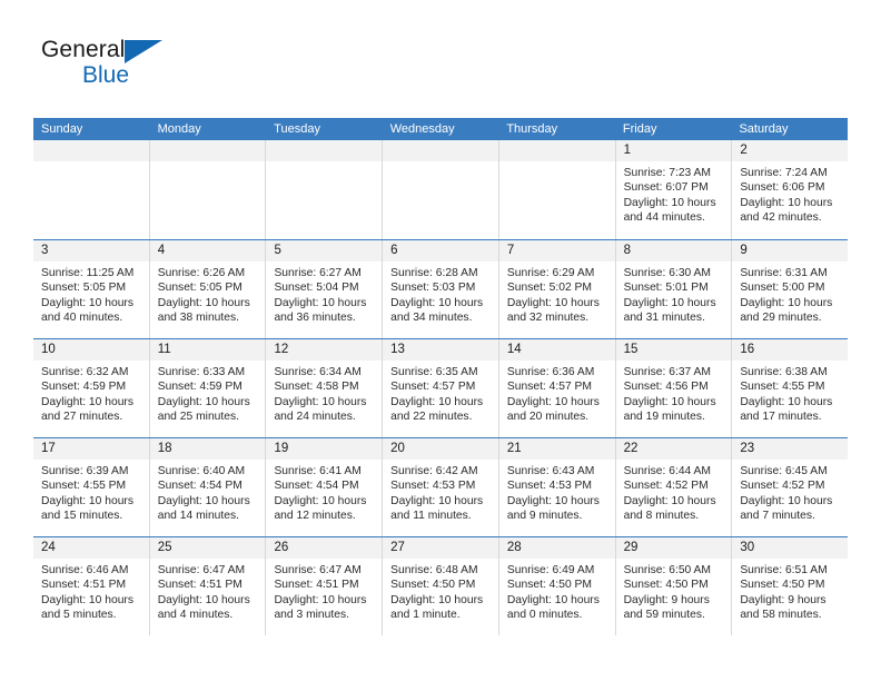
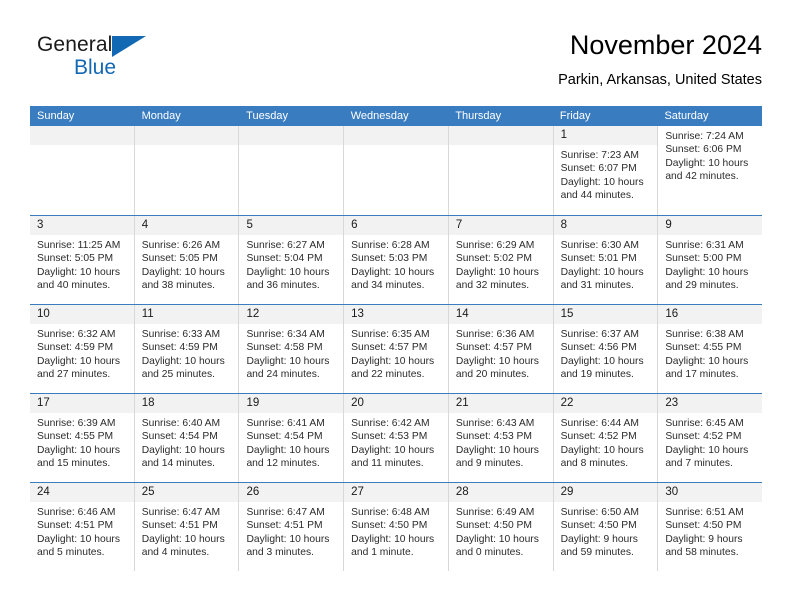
  General
  Blue
+ November 2024
+ Parkin, Arkansas, United States
  Sunday
  Monday
  Tuesday
  Wednesday
  Thursday
  Friday
  Saturday
  1
  Sunrise: 7:23 AM
  Sunset: 6:07 PM
  Daylight: 10 hours
  and 44 minutes.
- 2
  Sunrise: 7:24 AM
  Sunset: 6:06 PM
  Daylight: 10 hours
  and 42 minutes.
  3
  Sunrise: 11:25 AM
  Sunset: 5:05 PM
  Daylight: 10 hours
  and 40 minutes.
  4
  Sunrise: 6:26 AM
  Sunset: 5:05 PM
  Daylight: 10 hours
  and 38 minutes.
  5
  Sunrise: 6:27 AM
  Sunset: 5:04 PM
  Daylight: 10 hours
  and 36 minutes.
  6
  Sunrise: 6:28 AM
  Sunset: 5:03 PM
  Daylight: 10 hours
  and 34 minutes.
  7
  Sunrise: 6:29 AM
  Sunset: 5:02 PM
  Daylight: 10 hours
  and 32 minutes.
  8
  Sunrise: 6:30 AM
  Sunset: 5:01 PM
  Daylight: 10 hours
  and 31 minutes.
  9
  Sunrise: 6:31 AM
  Sunset: 5:00 PM
  Daylight: 10 hours
  and 29 minutes.
  10
  Sunrise: 6:32 AM
  Sunset: 4:59 PM
  Daylight: 10 hours
  and 27 minutes.
  11
  Sunrise: 6:33 AM
  Sunset: 4:59 PM
  Daylight: 10 hours
  and 25 minutes.
  12
  Sunrise: 6:34 AM
  Sunset: 4:58 PM
  Daylight: 10 hours
  and 24 minutes.
  13
  Sunrise: 6:35 AM
  Sunset: 4:57 PM
  Daylight: 10 hours
  and 22 minutes.
  14
  Sunrise: 6:36 AM
  Sunset: 4:57 PM
  Daylight: 10 hours
  and 20 minutes.
  15
  Sunrise: 6:37 AM
  Sunset: 4:56 PM
  Daylight: 10 hours
  and 19 minutes.
  16
  Sunrise: 6:38 AM
  Sunset: 4:55 PM
  Daylight: 10 hours
  and 17 minutes.
  17
  Sunrise: 6:39 AM
  Sunset: 4:55 PM
  Daylight: 10 hours
  and 15 minutes.
  18
  Sunrise: 6:40 AM
  Sunset: 4:54 PM
  Daylight: 10 hours
  and 14 minutes.
  19
  Sunrise: 6:41 AM
  Sunset: 4:54 PM
  Daylight: 10 hours
  and 12 minutes.
  20
  Sunrise: 6:42 AM
  Sunset: 4:53 PM
  Daylight: 10 hours
  and 11 minutes.
  21
  Sunrise: 6:43 AM
  Sunset: 4:53 PM
  Daylight: 10 hours
  and 9 minutes.
  22
  Sunrise: 6:44 AM
  Sunset: 4:52 PM
  Daylight: 10 hours
  and 8 minutes.
  23
  Sunrise: 6:45 AM
  Sunset: 4:52 PM
  Daylight: 10 hours
  and 7 minutes.
  24
  Sunrise: 6:46 AM
  Sunset: 4:51 PM
  Daylight: 10 hours
  and 5 minutes.
  25
  Sunrise: 6:47 AM
  Sunset: 4:51 PM
  Daylight: 10 hours
  and 4 minutes.
  26
  Sunrise: 6:47 AM
  Sunset: 4:51 PM
  Daylight: 10 hours
  and 3 minutes.
  27
  Sunrise: 6:48 AM
  Sunset: 4:50 PM
  Daylight: 10 hours
  and 1 minute.
  28
  Sunrise: 6:49 AM
  Sunset: 4:50 PM
  Daylight: 10 hours
  and 0 minutes.
  29
  Sunrise: 6:50 AM
  Sunset: 4:50 PM
  Daylight: 9 hours
  and 59 minutes.
  30
  Sunrise: 6:51 AM
  Sunset: 4:50 PM
  Daylight: 9 hours
  and 58 minutes.
